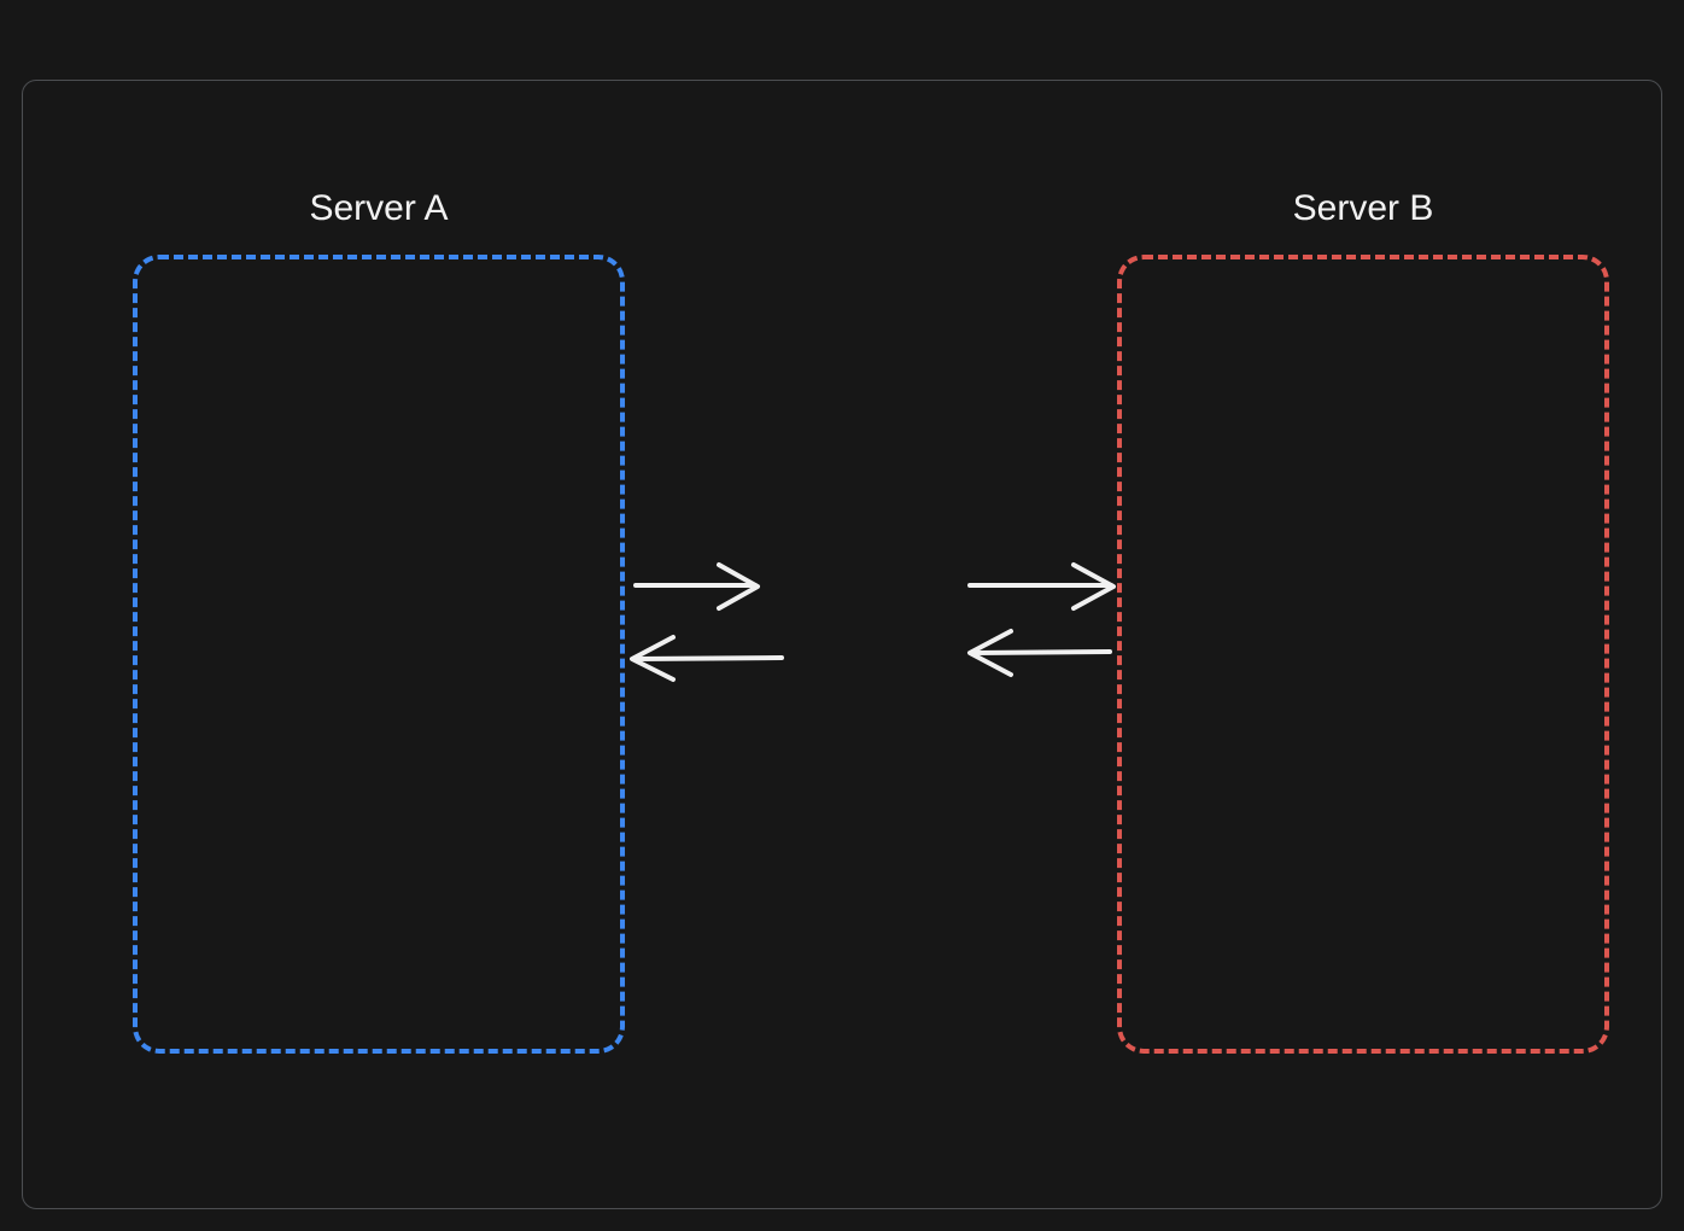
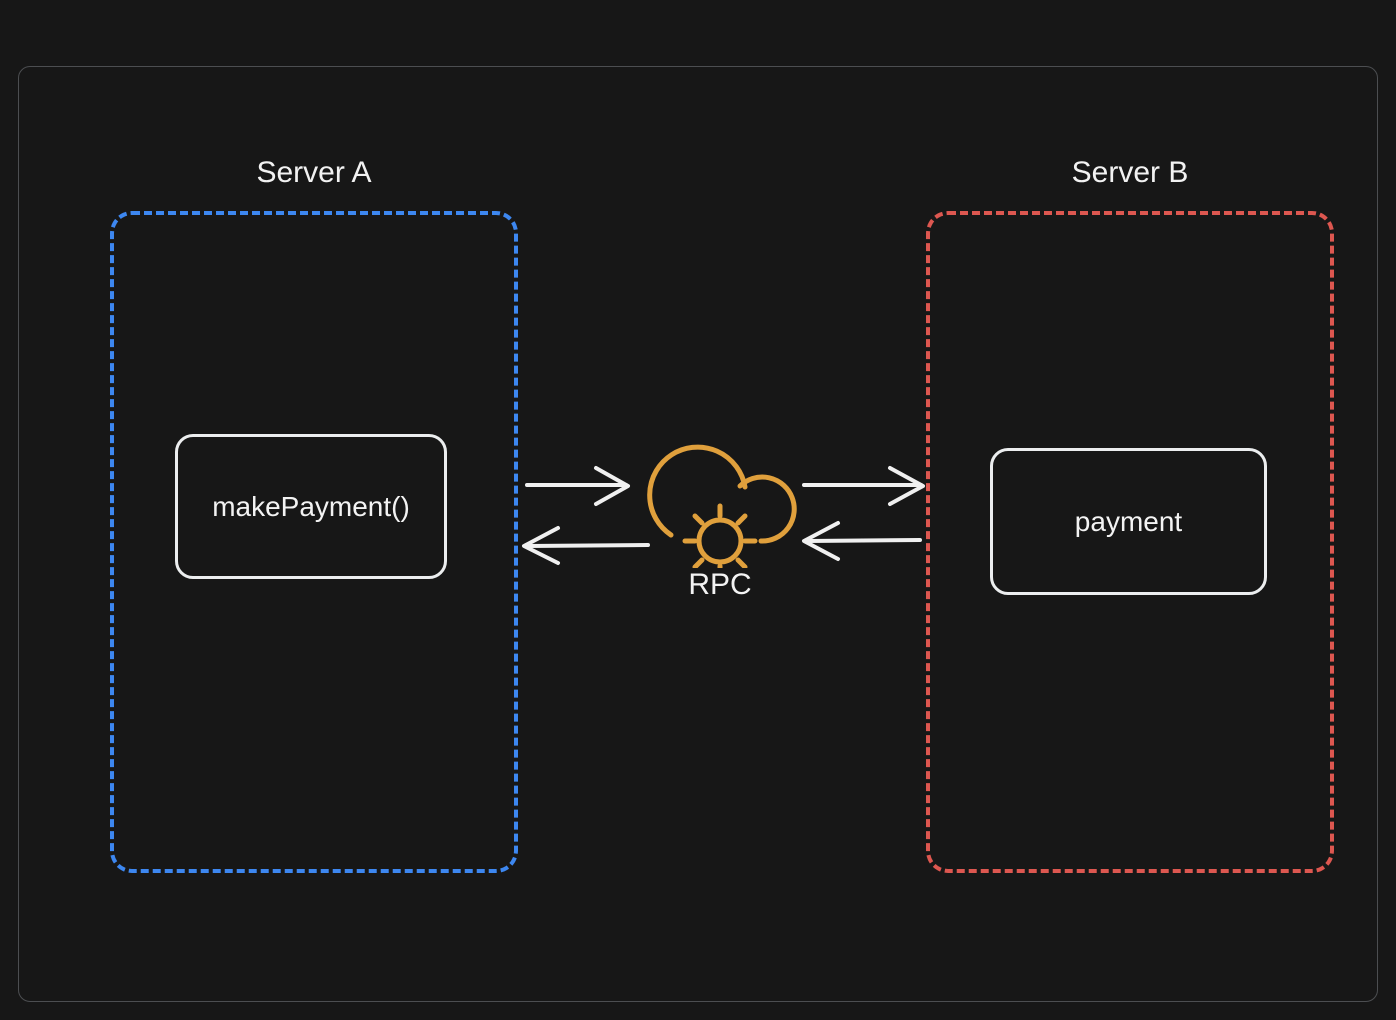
  Server A
  Server B
+ makePayment()
+ payment
+ RPC
